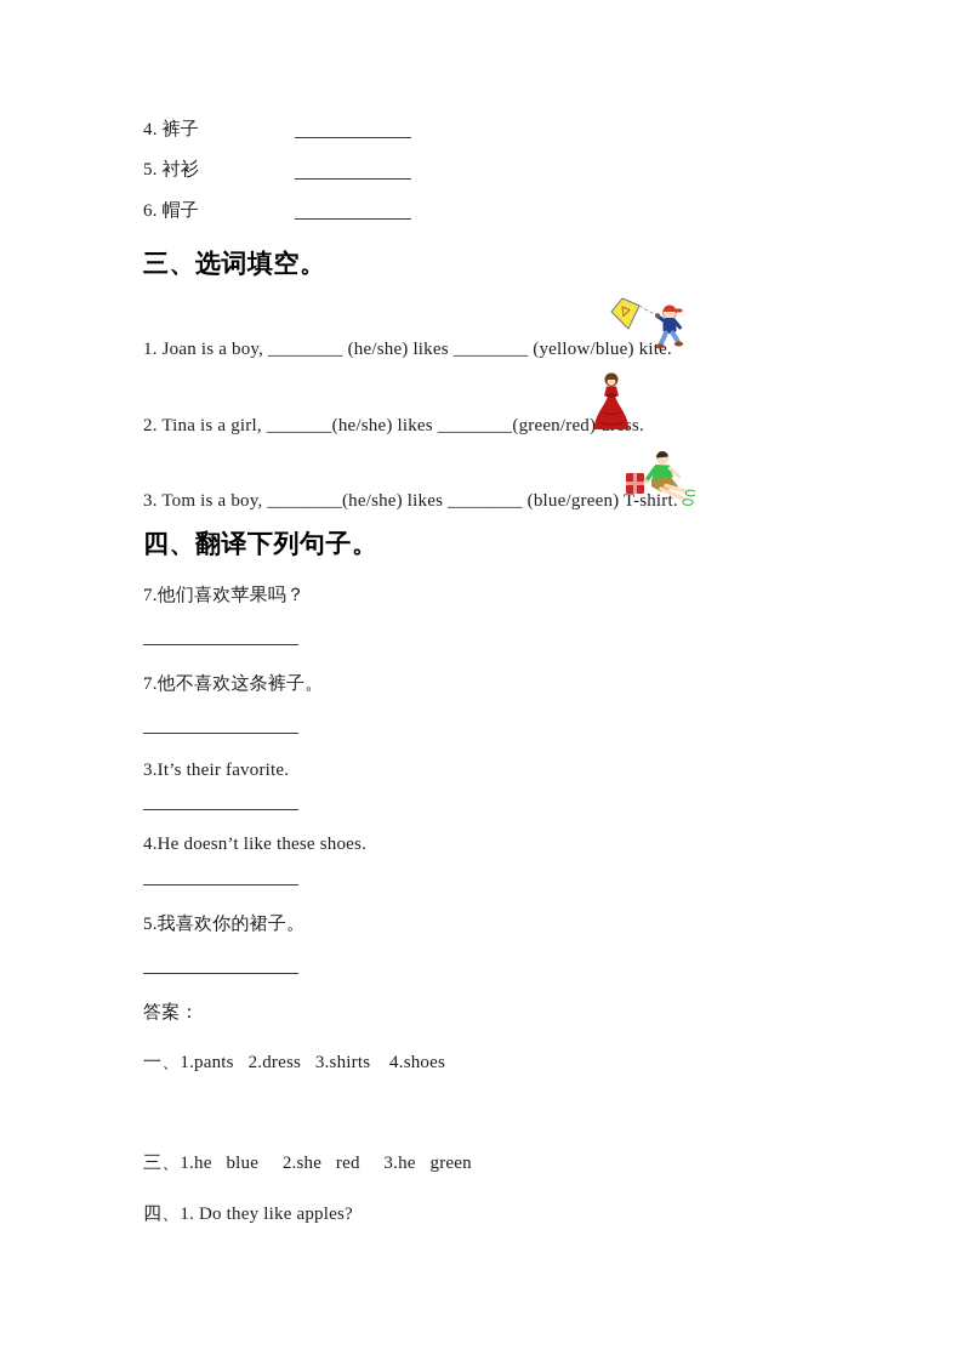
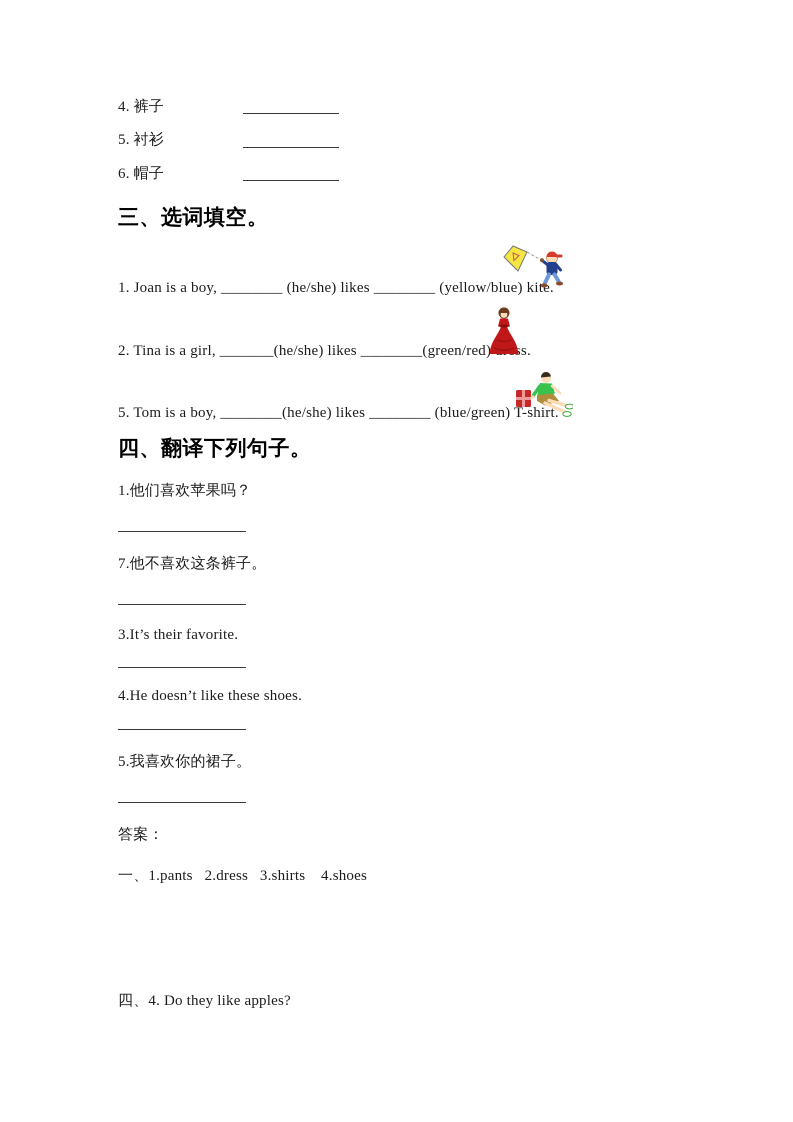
  4. 裤子
  5. 衬衫
  6. 帽子
  三、选词填空。
  1. Joan is a boy, ________ (he/she) likes ________ (yellow/blue) kite.
  2. Tina is a girl, _______(he/she) likes ________(green/red)s.
- 3. Tom is a boy, ________(he/she) likes ________ (blue/green) T-shirt.
+ 5. Tom is a boy, ________(he/she) likes ________ (blue/green) T-shirt.
  四、翻译下列句子。
- 7.他们喜欢苹果吗？
+ 1.他们喜欢苹果吗？
  7.他不喜欢这条裤子。
  3.It’s their favorite.
  4.He doesn’t like these shoes.
  5.我喜欢你的裙子。
  答案：
  一、1.pants 2.dress 3.shirts 4.shoes
- 三、1.he blue 2.she red 3.he green
- 四、1. Do they like apples?
+ 四、4. Do they like apples?
